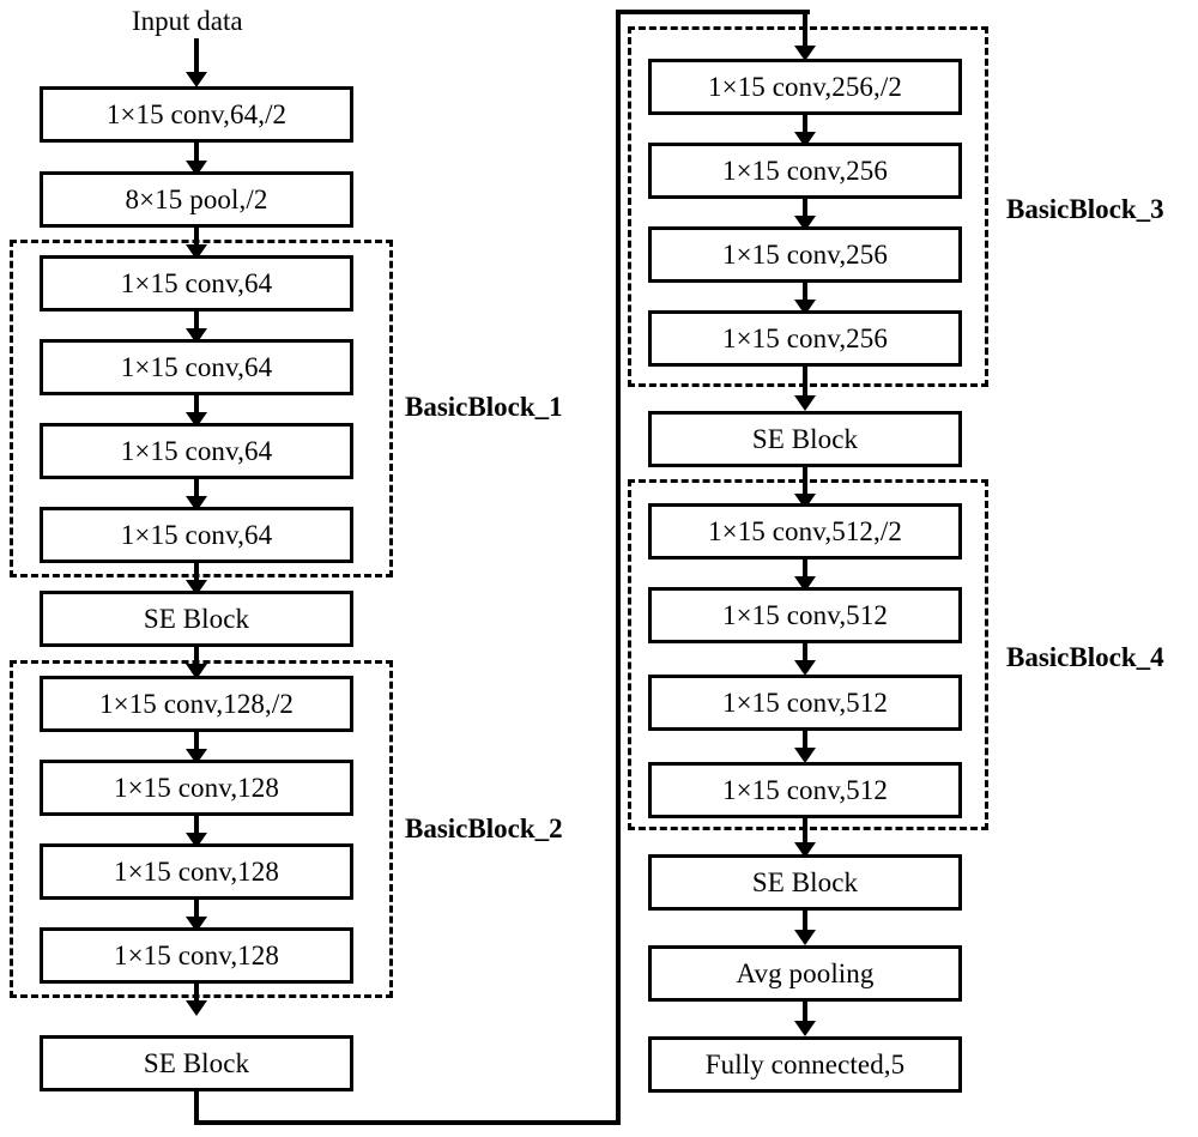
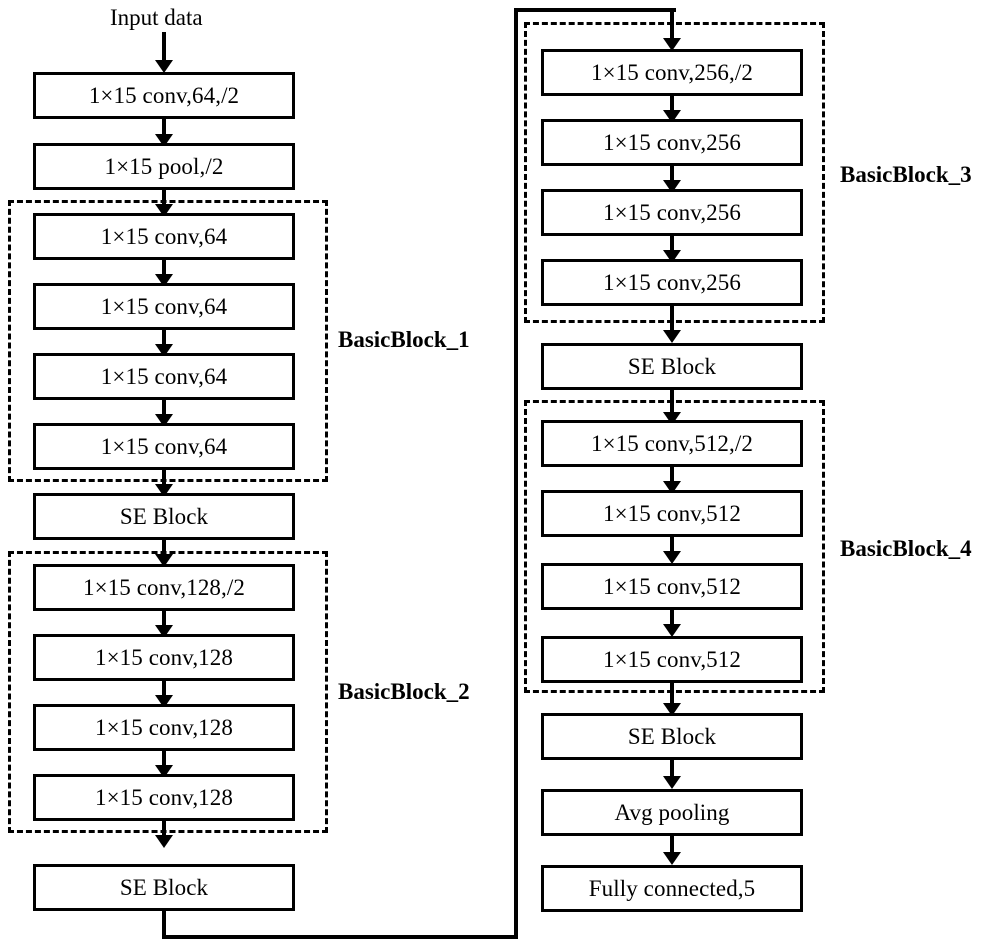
  Input data
  1×15 conv,64,/2
- 8×15 pool,/2
+ 1×15 pool,/2
  BasicBlock_1
  1×15 conv,64
  1×15 conv,64
  1×15 conv,64
  1×15 conv,64
  SE Block
  BasicBlock_2
  1×15 conv,128,/2
  1×15 conv,128
  1×15 conv,128
  1×15 conv,128
  SE Block
  BasicBlock_3
  1×15 conv,256,/2
  1×15 conv,256
  1×15 conv,256
  1×15 conv,256
  SE Block
  BasicBlock_4
  1×15 conv,512,/2
  1×15 conv,512
  1×15 conv,512
  1×15 conv,512
  SE Block
  Avg pooling
  Fully connected,5
